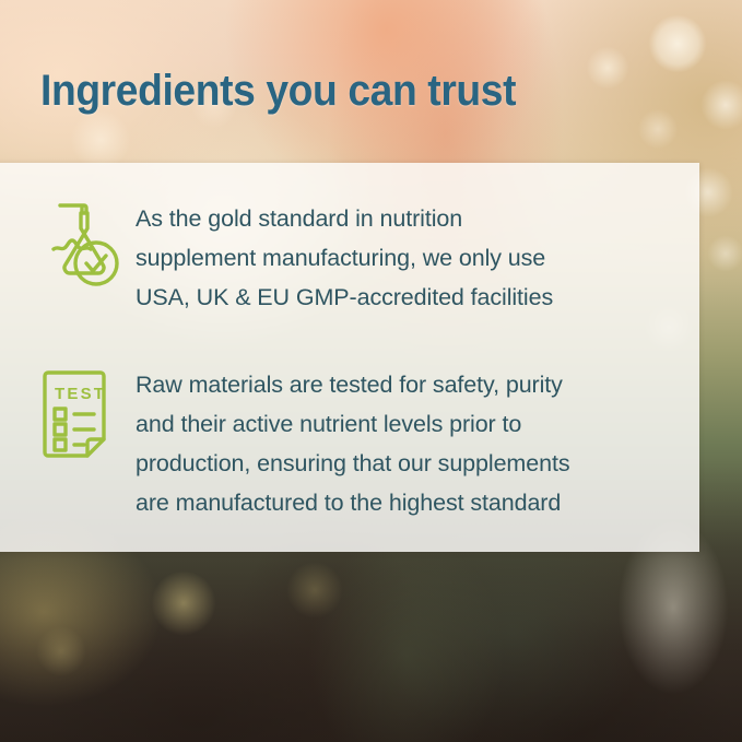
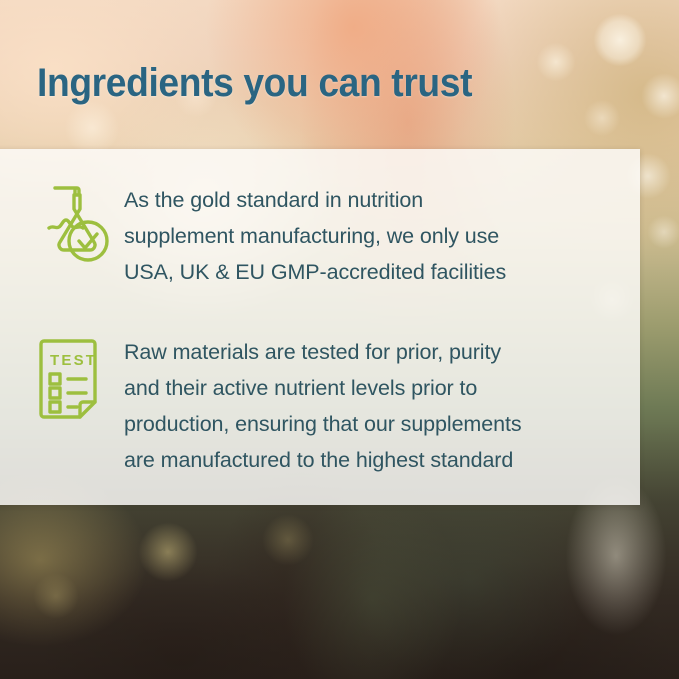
  Ingredients you can trust
  As the gold standard in nutrition
  supplement manufacturing, we only use
  USA, UK & EU GMP-accredited facilities
  TEST
- Raw materials are tested for safety, purity
+ Raw materials are tested for prior, purity
  and their active nutrient levels prior to
  production, ensuring that our supplements
  are manufactured to the highest standard
